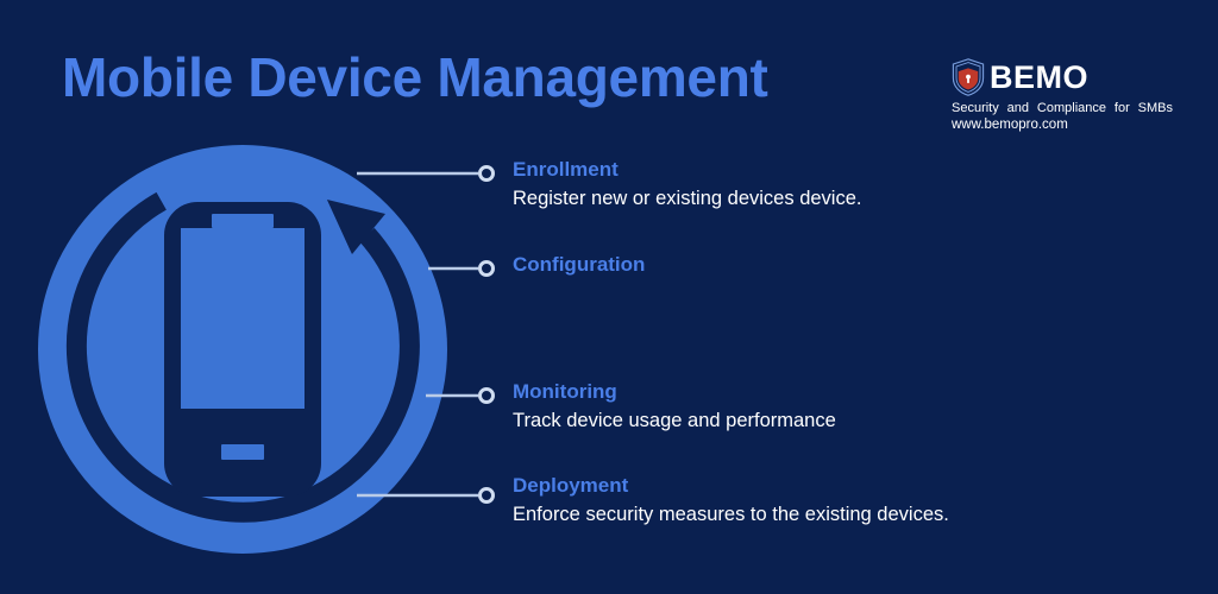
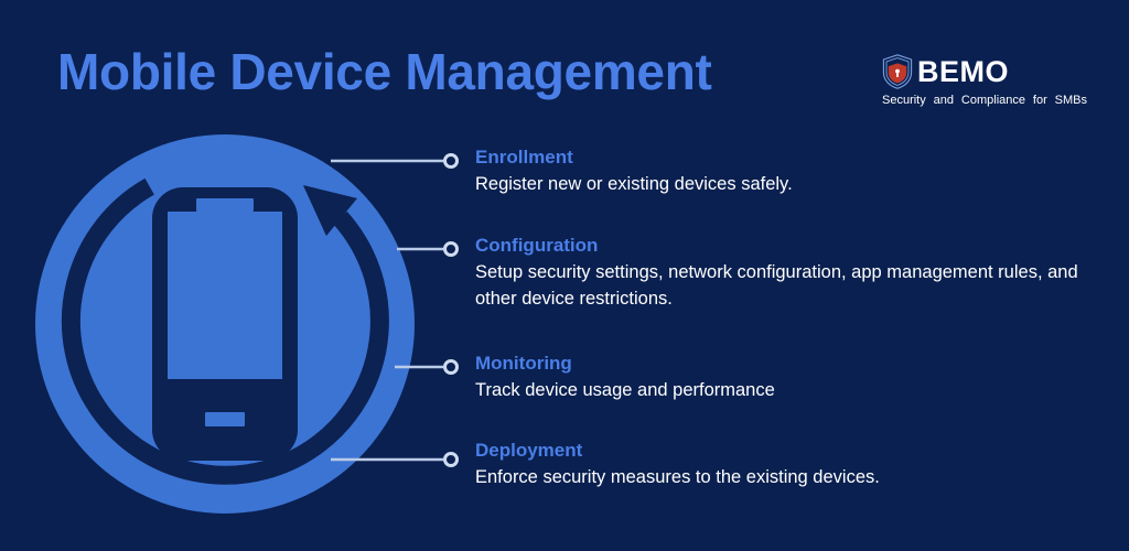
  Mobile Device Management
  BEMO
  Security and Compliance for SMBs
- www.bemopro.com
  Enrollment
- Register new or existing devices device.
+ Register new or existing devices safely.
  Configuration
+ Setup security settings, network configuration, app management rules, and other device restrictions.
  Monitoring
  Track device usage and performance
  Deployment
  Enforce security measures to the existing devices.
